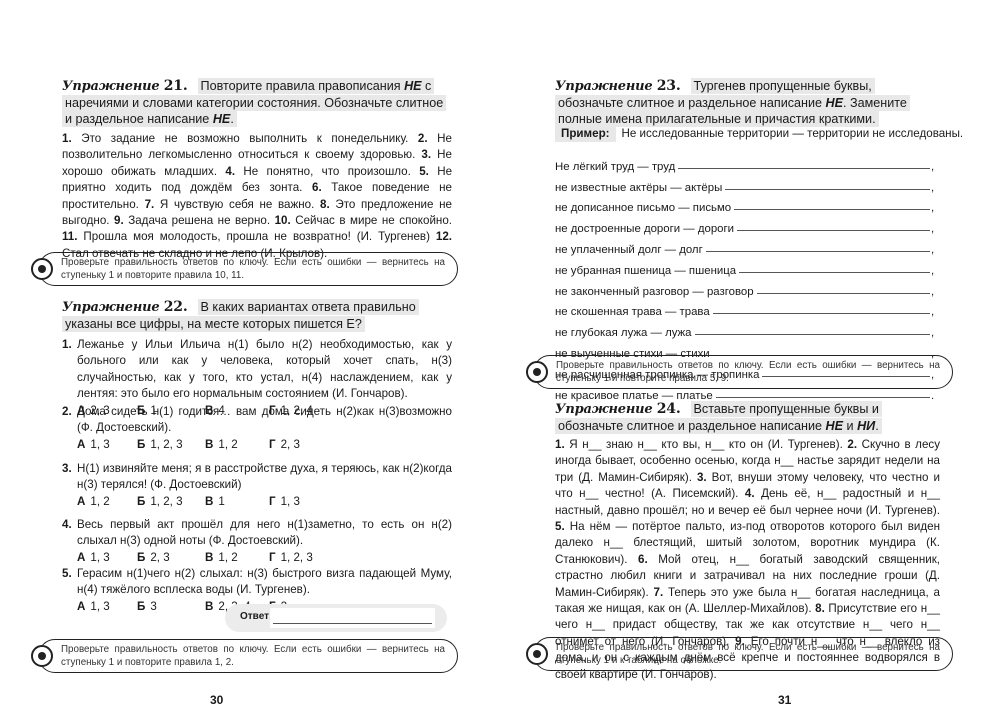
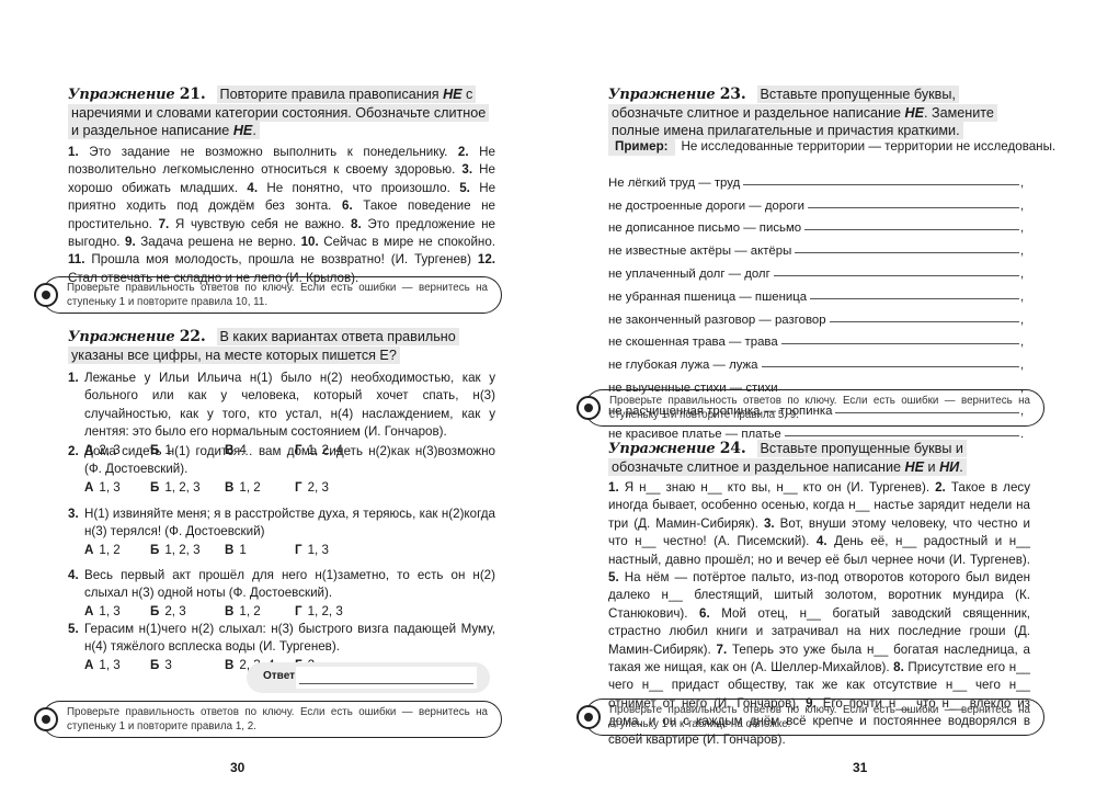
  Упражнение 21. Повторите правила правописания НЕ с наречиями и словами категории состояния. Обозначьте слитное и раздельное написание НЕ.
  1. Это задание не возможно выполнить к понедельнику. 2. Не позволительно легкомысленно относиться к своему здоровью. 3. Не хорошо обижать младших. 4. Не понятно, что произошло. 5. Не приятно ходить под дождём без зонта. 6. Такое поведение не простительно. 7. Я чувствую себя не важно. 8. Это предложение не выгодно. 9. Задача решена не верно. 10. Сейчас в мире не спокойно. 11. Прошла моя молодость, прошла не возвратно! (И. Тургенев) 12. Стал отвечать не складно и не лепо (И. Крылов).
  Проверьте правильность ответов по ключу. Если есть ошибки — вернитесь на ступеньку 1 и повторите правила 10, 11.
  Упражнение 22. В каких вариантах ответа правильно указаны все цифры, на месте которых пишется Е?
  1.
  Лежанье у Ильи Ильича н(1) было н(2) необходимостью, как у больного или как у человека, который хочет спать, н(3) случайностью, как у того, кто устал, н(4) наслаждением, как у лентяя: это было его нормальным состоянием (И. Гончаров).
  А 2, 3
  Б 1
  В 4
  Г 1, 2, 4
  2.
  Дома сидеть н(1) годится… вам дома сидеть н(2)как н(3)возможно (Ф. Достоевский).
  А 1, 3
  Б 1, 2, 3
  В 1, 2
  Г 2, 3
  3.
  Н(1) извиняйте меня; я в расстройстве духа, я теряюсь, как н(2)когда н(3) терялся! (Ф. Достоевский)
  А 1, 2
  Б 1, 2, 3
  В 1
  Г 1, 3
  4.
  Весь первый акт прошёл для него н(1)заметно, то есть он н(2) слыхал н(3) одной ноты (Ф. Достоевский).
  А 1, 3
  Б 2, 3
  В 1, 2
  Г 1, 2, 3
  5.
  Герасим н(1)чего н(2) слыхал: н(3) быстрого визга падающей Муму, н(4) тяжёлого всплеска воды (И. Тургенев).
  А 1, 3
  Б 3
  Ответ
  Проверьте правильность ответов по ключу. Если есть ошибки — вернитесь на ступеньку 1 и повторите правила 1, 2.
  30
- Упражнение 23. Тургенев пропущенные буквы, обозначьте слитное и раздельное написание НЕ. Замените полные имена прилагательные и причастия краткими.
+ Упражнение 23. Вставьте пропущенные буквы, обозначьте слитное и раздельное написание НЕ. Замените полные имена прилагательные и причастия краткими.
  Пример: Не исследованные территории — территории не исследованы.
  Не лёгкий труд — труд
  ,
- не известные актёры — актёры
+ не достроенные дороги — дороги
  ,
  не дописанное письмо — письмо
  ,
- не достроенные дороги — дороги
+ не известные актёры — актёры
  ,
  не уплаченный долг — долг
  ,
  не убранная пшеница — пшеница
  ,
  не законченный разговор — разговор
  ,
  не скошенная трава — трава
  ,
  не глубокая лужа — лужа
  ,
  не выученные стихи — стихи
  ,
  не расчищенная тропинка — тропинка
  ,
  не красивое платье — платье
  .
  Проверьте правильность ответов по ключу. Если есть ошибки — вернитесь на ступеньку 1 и повторите правила 5, 9.
  Упражнение 24. Вставьте пропущенные буквы и обозначьте слитное и раздельное написание НЕ и НИ.
- 1. Я н__ знаю н__ кто вы, н__ кто он (И. Тургенев). 2. Скучно в лесу иногда бывает, особенно осенью, когда н__ настье зарядит недели на три (Д. Мамин-Сибиряк). 3. Вот, внуши этому человеку, что честно и что н__ честно! (А. Писемский). 4. День её, н__ радостный и н__ настный, давно прошёл; но и вечер её был чернее ночи (И. Тургенев). 5. На нём — потёртое пальто, из-под отворотов которого был виден далеко н__ блестящий, шитый золотом, воротник мундира (К. Станюкович). 6. Мой отец, н__ богатый заводский священник, страстно любил книги и затрачивал на них последние гроши (Д. Мамин-Сибиряк). 7. Теперь это уже была н__ богатая наследница, а такая же нищая, как он (А. Шеллер-Михайлов). 8. Присутствие его н__ чего н__ придаст обществу, так же как отсутствие н__ чего н__ отнимет от него (И. Гончаров). 9. Его почти н__ что н__ влекло из дома, и он с каждым днём всё крепче и постояннее водворялся в своей квартире (И. Гончаров).
+ 1. Я н__ знаю н__ кто вы, н__ кто он (И. Тургенев). 2. Такое в лесу иногда бывает, особенно осенью, когда н__ настье зарядит недели на три (Д. Мамин-Сибиряк). 3. Вот, внуши этому человеку, что честно и что н__ честно! (А. Писемский). 4. День её, н__ радостный и н__ настный, давно прошёл; но и вечер её был чернее ночи (И. Тургенев). 5. На нём — потёртое пальто, из-под отворотов которого был виден далеко н__ блестящий, шитый золотом, воротник мундира (К. Станюкович). 6. Мой отец, н__ богатый заводский священник, страстно любил книги и затрачивал на них последние гроши (Д. Мамин-Сибиряк). 7. Теперь это уже была н__ богатая наследница, а такая же нищая, как он (А. Шеллер-Михайлов). 8. Присутствие его н__ чего н__ придаст обществу, так же как отсутствие н__ чего н__ отнимет от него (И. Гончаров). 9. Его почти н__ что н__ влекло из дома, и он с каждым днём всё крепче и постояннее водворялся в своей квартире (И. Гончаров).
  Проверьте правильность ответов по ключу. Если есть ошибки — вернитесь на ступеньку 1 и к таблице на обложке.
  31
